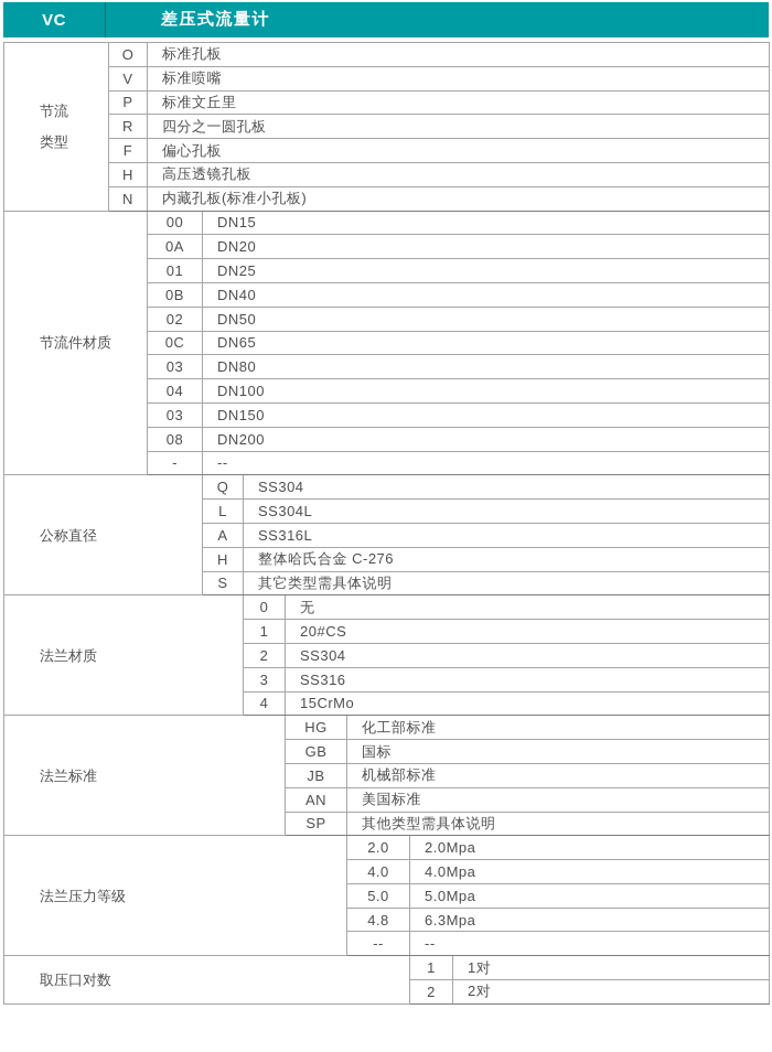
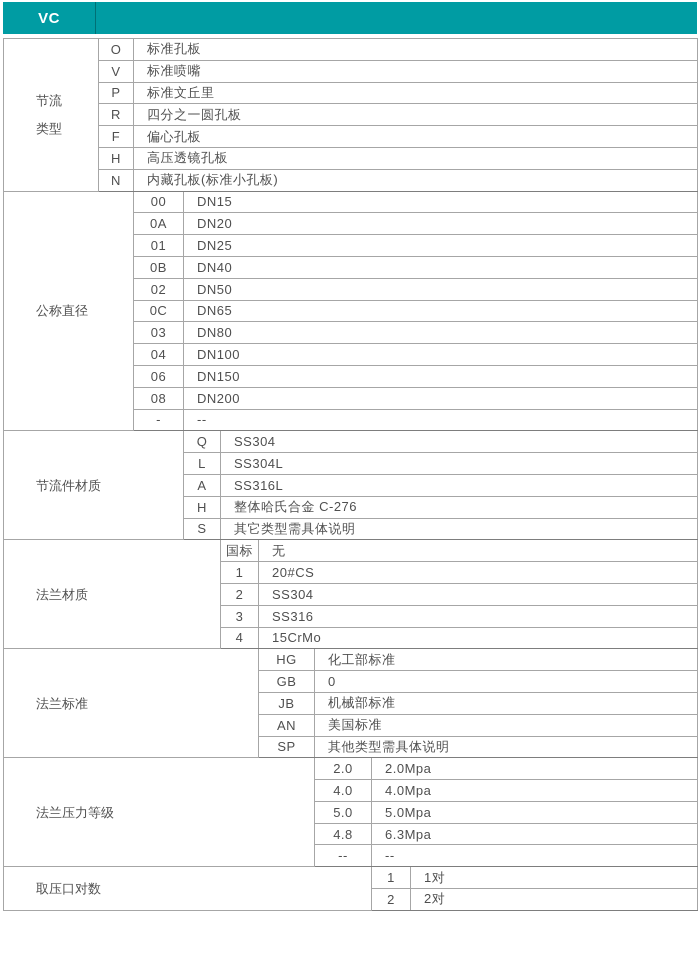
  VC
- 差压式流量计
  节流 类型	O	标准孔板
  V	标准喷嘴
  P	标准文丘里
  R	四分之一圆孔板
  F	偏心孔板
  H	高压透镜孔板
  N	内藏孔板(标准小孔板)
- 节流件材质	00	DN15
+ 公称直径	00	DN15
  0A	DN20
  01	DN25
  0B	DN40
  02	DN50
  0C	DN65
  03	DN80
  04	DN100
- 03	DN150
+ 06	DN150
  08	DN200
  -	--
- 公称直径	Q	SS304
+ 节流件材质	Q	SS304
  L	SS304L
  A	SS316L
  H	整体哈氏合金 C-276
  S	其它类型需具体说明
- 法兰材质	0	无
+ 法兰材质	国标	无
  1	20#CS
  2	SS304
  3	SS316
  4	15CrMo
  法兰标准	HG	化工部标准
- GB	国标
+ GB	0
  JB	机械部标准
  AN	美国标准
  SP	其他类型需具体说明
  法兰压力等级	2.0	2.0Mpa
  4.0	4.0Mpa
  5.0	5.0Mpa
  4.8	6.3Mpa
  --	--
  取压口对数	1	1对
  2	2对
